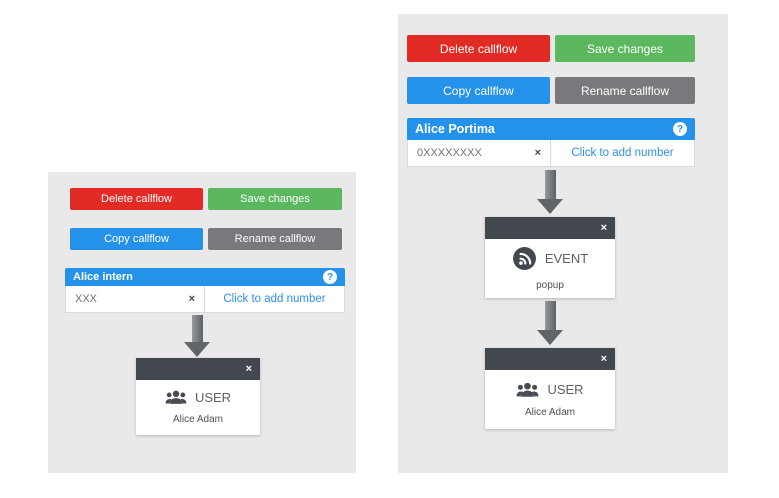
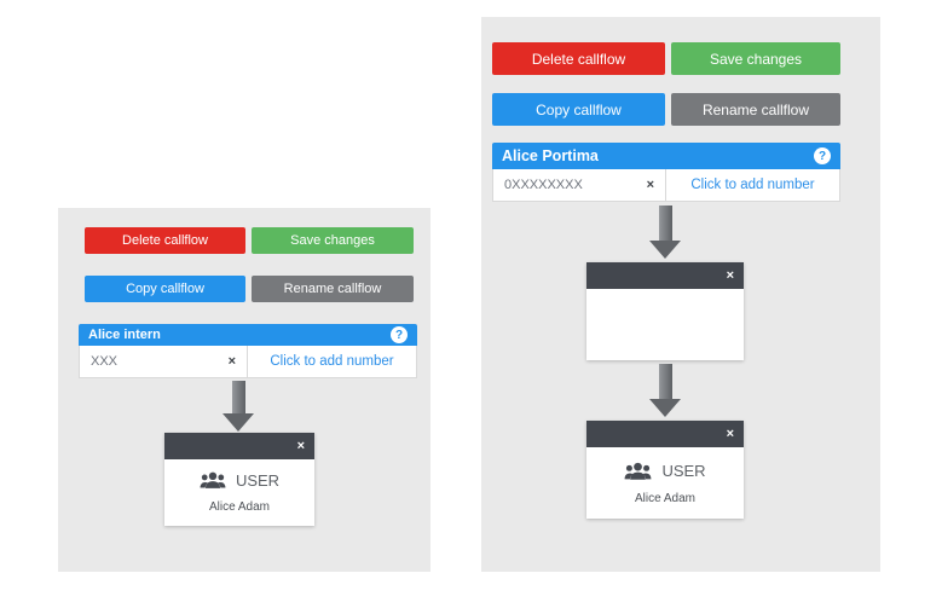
  Delete callflow
  Save changes
  Copy callflow
  Rename callflow
  Alice intern
  ?
  XXX
  ×
  Click to add number
  ×
  USER
  Alice Adam
  Delete callflow
  Save changes
  Copy callflow
  Rename callflow
  Alice Portima
  ?
  0XXXXXXXX
  ×
  Click to add number
  ×
- EVENT
- popup
  ×
  USER
  Alice Adam
